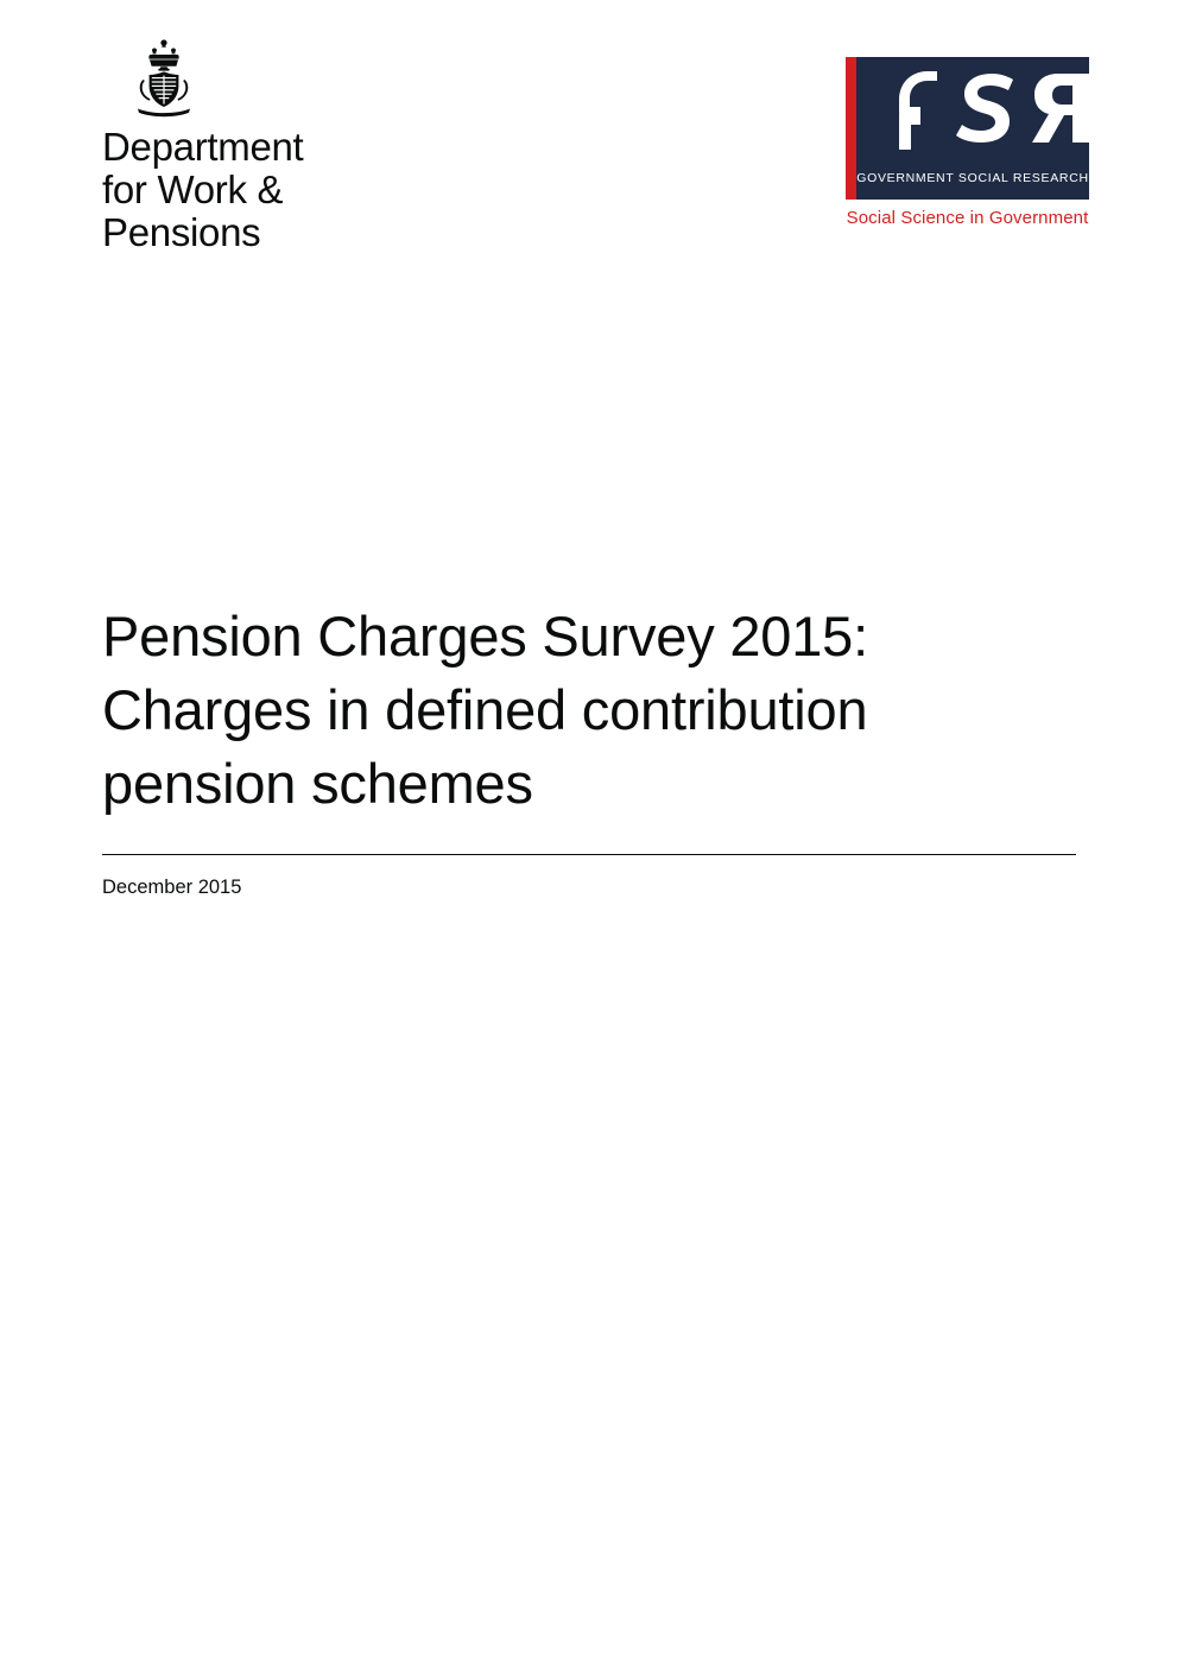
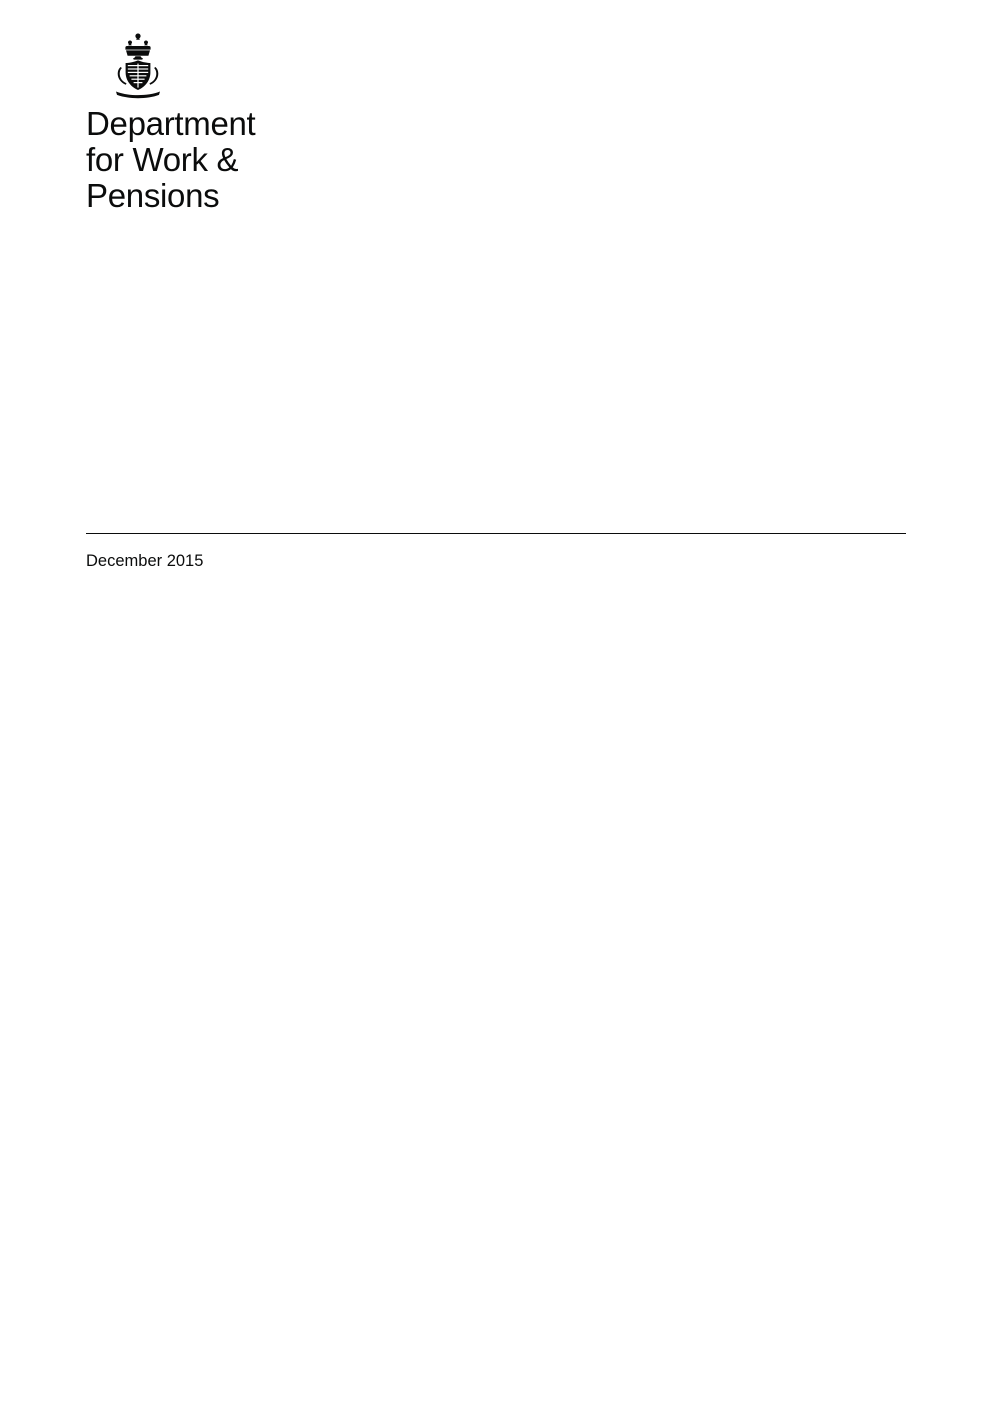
  Department
  for Work &
  Pensions
- GOVERNMENT SOCIAL RESEARCH
- Social Science in Government
- Pension Charges Survey 2015: Charges in defined contribution pension schemes
  December 2015
